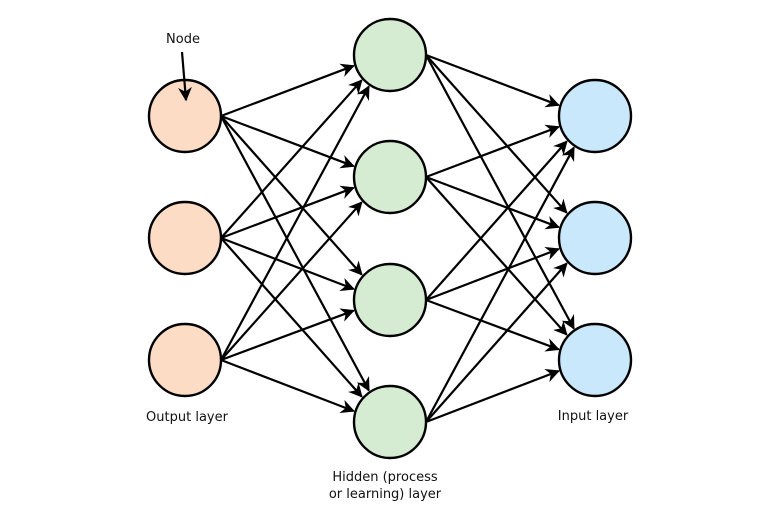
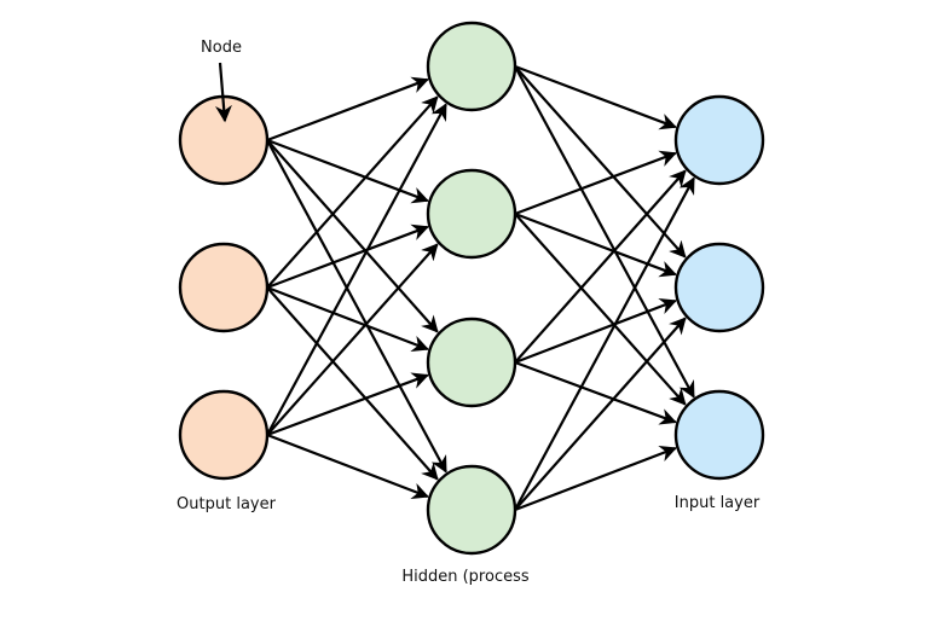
  Node
  Output layer
  Hidden (process
- or learning) layer
  Input layer
